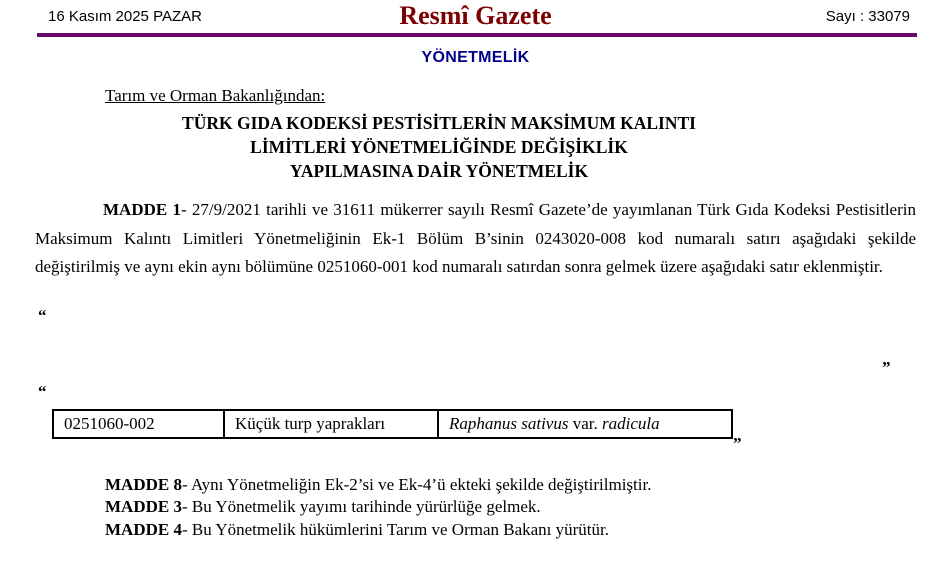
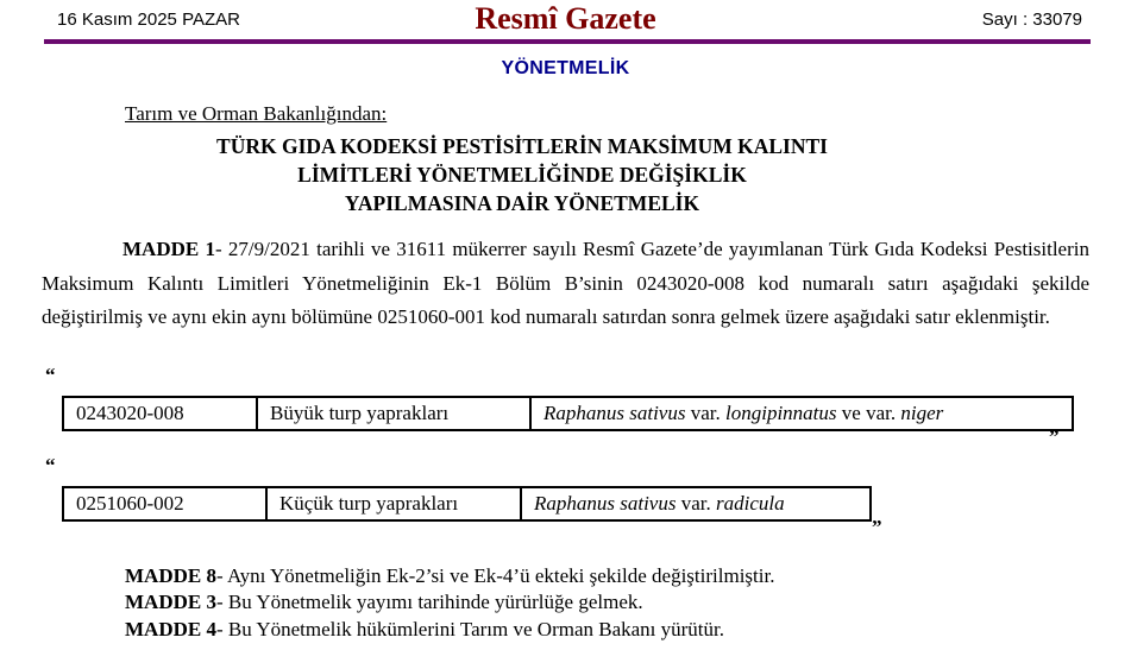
  16 Kasım 2025 PAZAR
  Resmî Gazete
  Sayı : 33079
  YÖNETMELİK
  Tarım ve Orman Bakanlığından:
  TÜRK GIDA KODEKSİ PESTİSİTLERİN MAKSİMUM KALINTI
  LİMİTLERİ YÖNETMELİĞİNDE DEĞİŞİKLİK
  YAPILMASINA DAİR YÖNETMELİK
  MADDE 1- 27/9/2021 tarihli ve 31611 mükerrer sayılı Resmî Gazete’de yayımlanan Türk Gıda Kodeksi Pestisitlerin Maksimum Kalıntı Limitleri Yönetmeliğinin Ek-1 Bölüm B’sinin 0243020-008 kod numaralı satırı aşağıdaki şekilde değiştirilmiş ve aynı ekin aynı bölümüne 0251060-001 kod numaralı satırdan sonra gelmek üzere aşağıdaki satır eklenmiştir.
  “
+ 0243020-008	Büyük turp yaprakları	Raphanus sativus var. longipinnatus ve var. niger
  ”
  “
  0251060-002	Küçük turp yaprakları	Raphanus sativus var. radicula
  ”
  MADDE 8- Aynı Yönetmeliğin Ek-2’si ve Ek-4’ü ekteki şekilde değiştirilmiştir.
  MADDE 3- Bu Yönetmelik yayımı tarihinde yürürlüğe gelmek.
  MADDE 4- Bu Yönetmelik hükümlerini Tarım ve Orman Bakanı yürütür.
